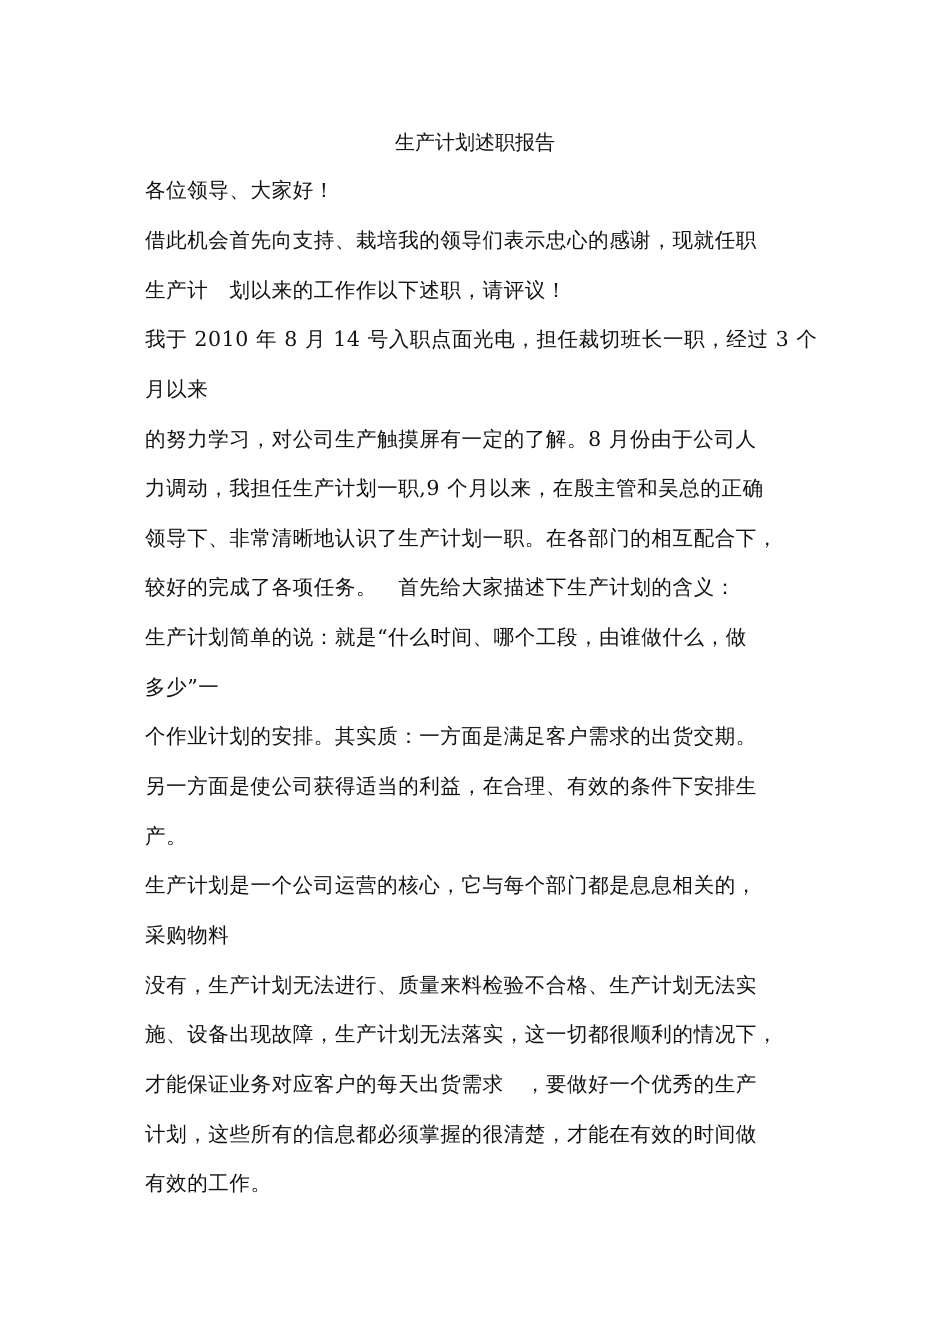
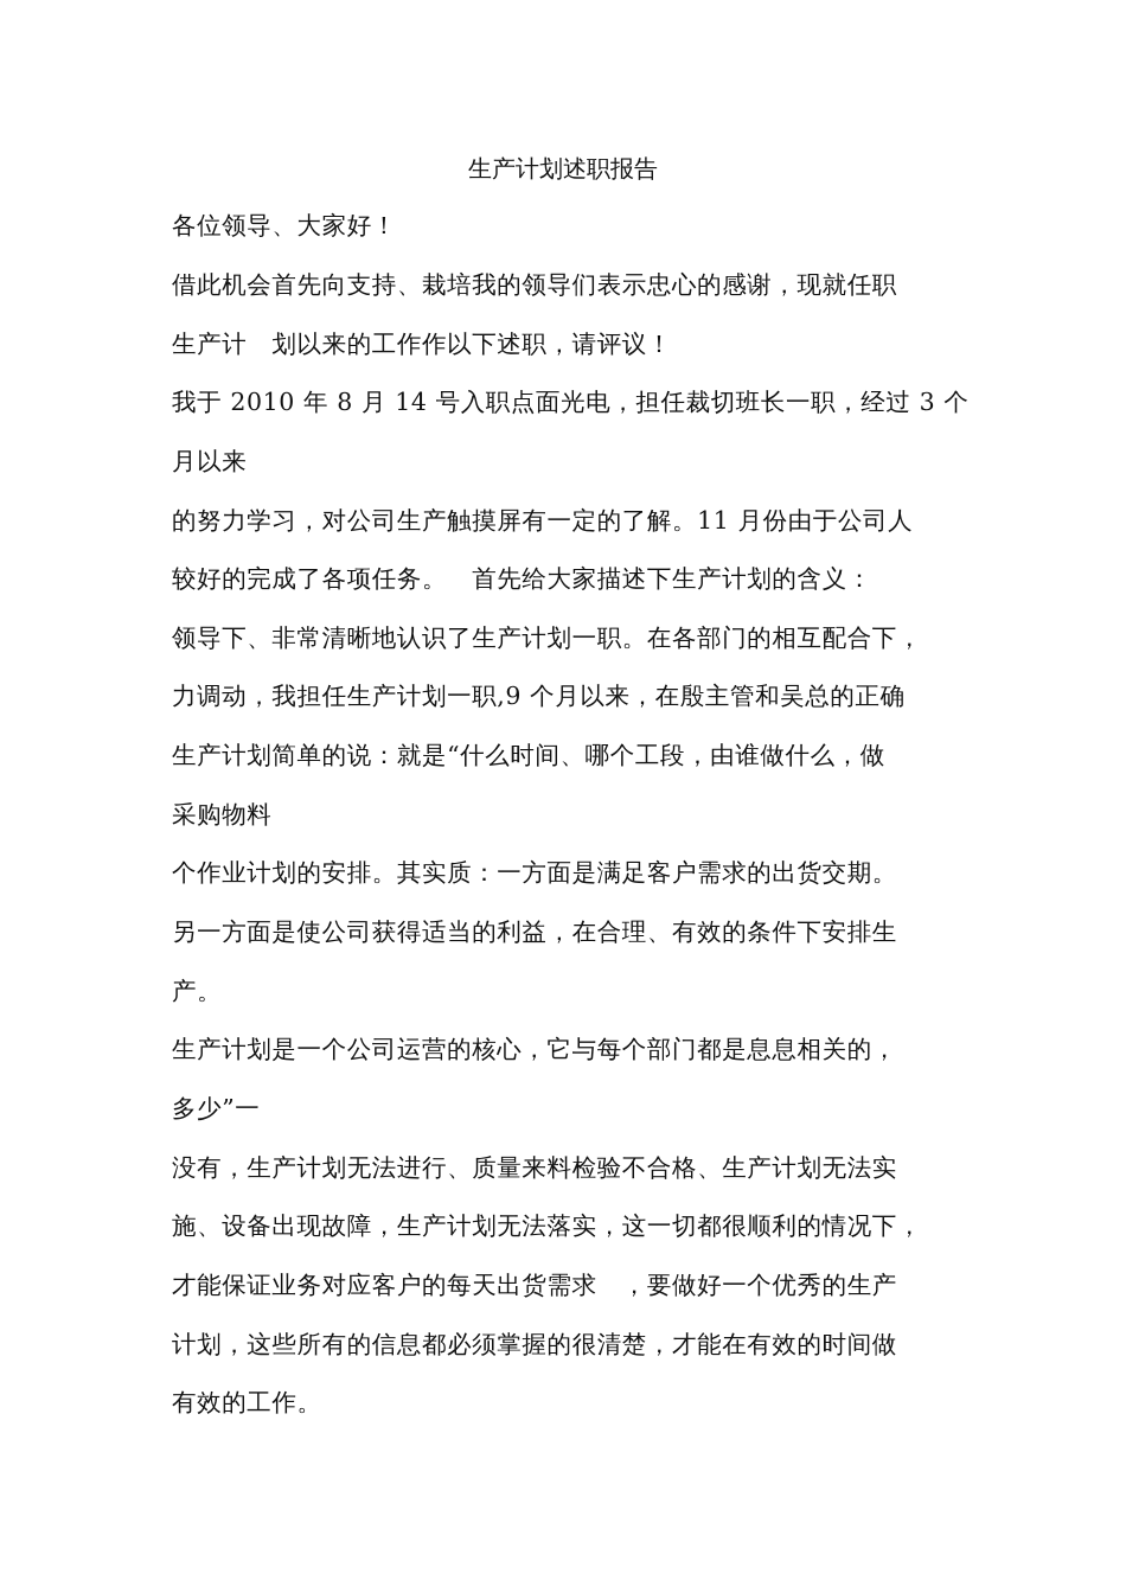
  生产计划述职报告
  各位领导、大家好！
  借此机会首先向支持、栽培我的领导们表示忠心的感谢，现就任职
  生产计 划以来的工作作以下述职，请评议！
  我于 2010 年 8 月 14 号入职点面光电，担任裁切班长一职，经过 3 个
  月以来
- 的努力学习，对公司生产触摸屏有一定的了解。8 月份由于公司人
+ 的努力学习，对公司生产触摸屏有一定的了解。11 月份由于公司人
- 力调动，我担任生产计划一职,9 个月以来，在殷主管和吴总的正确
+ 较好的完成了各项任务。 首先给大家描述下生产计划的含义：
  领导下、非常清晰地认识了生产计划一职。在各部门的相互配合下，
- 较好的完成了各项任务。 首先给大家描述下生产计划的含义：
+ 力调动，我担任生产计划一职,9 个月以来，在殷主管和吴总的正确
  生产计划简单的说：就是“什么时间、哪个工段，由谁做什么，做
- 多少”一
+ 采购物料
  个作业计划的安排。其实质：一方面是满足客户需求的出货交期。
  另一方面是使公司获得适当的利益，在合理、有效的条件下安排生
  产。
  生产计划是一个公司运营的核心，它与每个部门都是息息相关的，
- 采购物料
+ 多少”一
  没有，生产计划无法进行、质量来料检验不合格、生产计划无法实
  施、设备出现故障，生产计划无法落实，这一切都很顺利的情况下，
  才能保证业务对应客户的每天出货需求 ，要做好一个优秀的生产
  计划，这些所有的信息都必须掌握的很清楚，才能在有效的时间做
  有效的工作。
